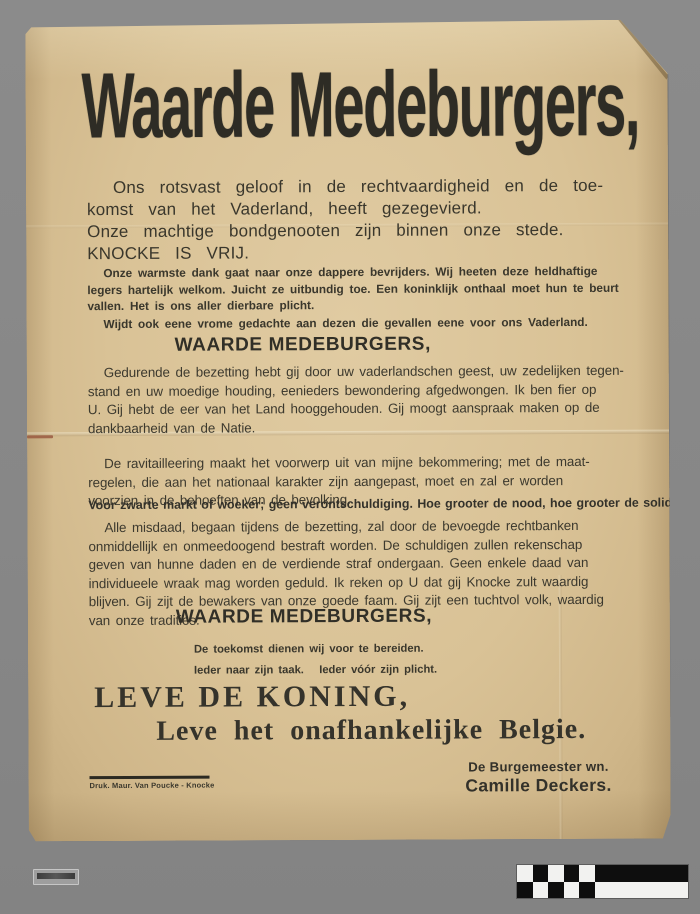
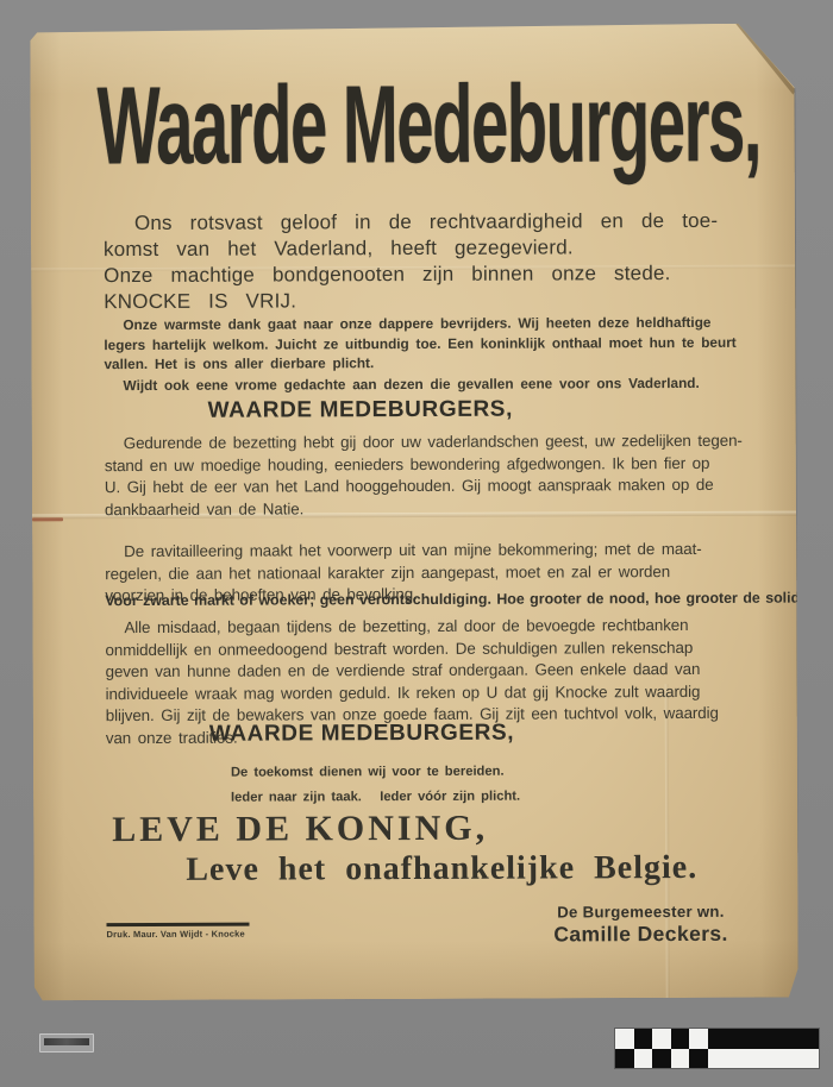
  Waarde Medeburgers,
  Ons rotsvast geloof in de rechtvaardigheid en de toe-
  komst van het Vaderland, heeft gezegevierd.
  Onze machtige bondgenooten zijn binnen onze stede.
  KNOCKE IS VRIJ.
  Onze warmste dank gaat naar onze dappere bevrijders. Wij heeten deze heldhaftige
  legers hartelijk welkom. Juicht ze uitbundig toe. Een koninklijk onthaal moet hun te beurt
  vallen. Het is ons aller dierbare plicht.
  Wijdt ook eene vrome gedachte aan dezen die gevallen eene voor ons Vaderland.
  WAARDE MEDEBURGERS,
  Gedurende de bezetting hebt gij door uw vaderlandschen geest, uw zedelijken tegen-
  stand en uw moedige houding, eenieders bewondering afgedwongen. Ik ben fier op
  U. Gij hebt de eer van het Land hooggehouden. Gij moogt aanspraak maken op de
  dankbaarheid van de Natie.
  De ravitailleering maakt het voorwerp uit van mijne bekommering; met de maat-
  regelen, die aan het nationaal karakter zijn aangepast, moet en zal er worden
  voorzien in de behoeften van de bevolking.
  Voor zwarte markt of woeker; geen verontschuldiging. Hoe grooter de nood, hoe grooter de solid
  Alle misdaad, begaan tijdens de bezetting, zal door de bevoegde rechtbanken
  onmiddellijk en onmeedoogend bestraft worden. De schuldigen zullen rekenschap
  geven van hunne daden en de verdiende straf ondergaan. Geen enkele daad van
  individueele wraak mag worden geduld. Ik reken op U dat gij Knocke zult waardig
  blijven. Gij zijt de bewakers van onze goede faam. Gij zijt een tuchtvol volk, waardig
  van onze tradities.
  WAARDE MEDEBURGERS,
  De toekomst dienen wij voor te bereiden.
  Ieder naar zijn taak. Ieder vóór zijn plicht.
  LEVE DE KONING,
  Leve het onafhankelijke Belgie.
- Druk. Maur. Van Poucke - Knocke
+ Druk. Maur. Van Wijdt - Knocke
  De Burgemeester wn.
  Camille Deckers.
